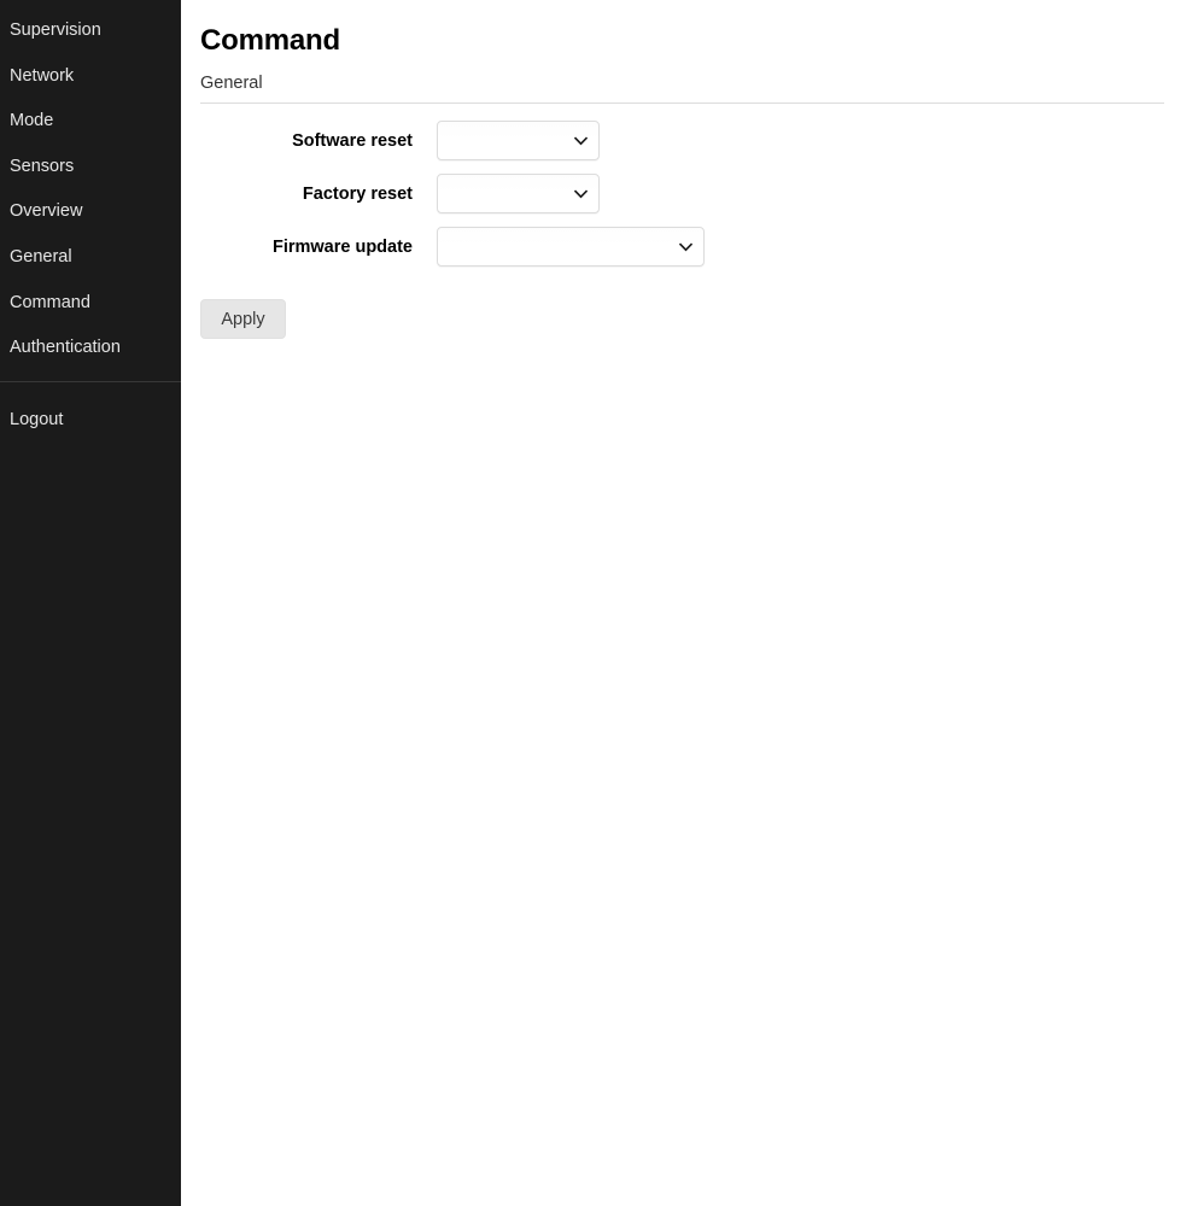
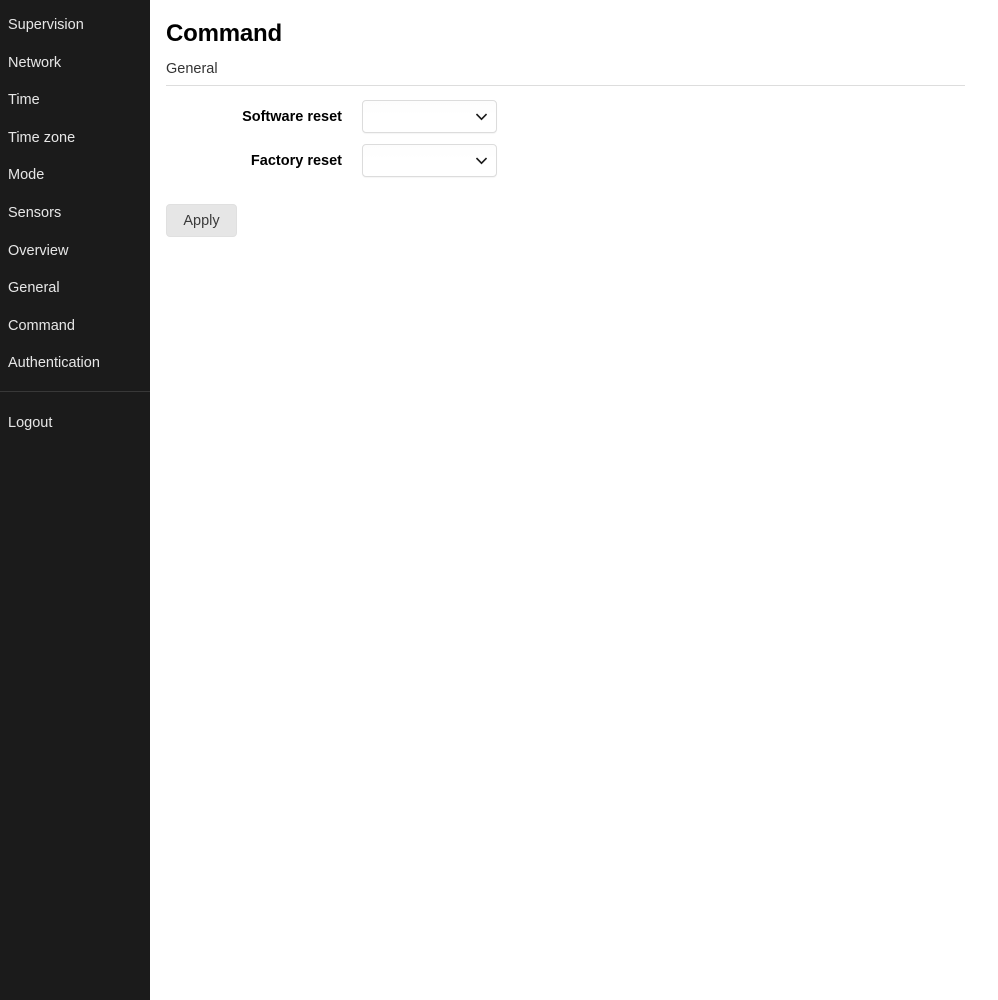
  Supervision
  Network
+ Time
+ Time zone
  Mode
  Sensors
  Overview
  General
  Command
  Authentication
  Logout
  Command
  General
  Software reset
  Factory reset
- Firmware update
  Apply
